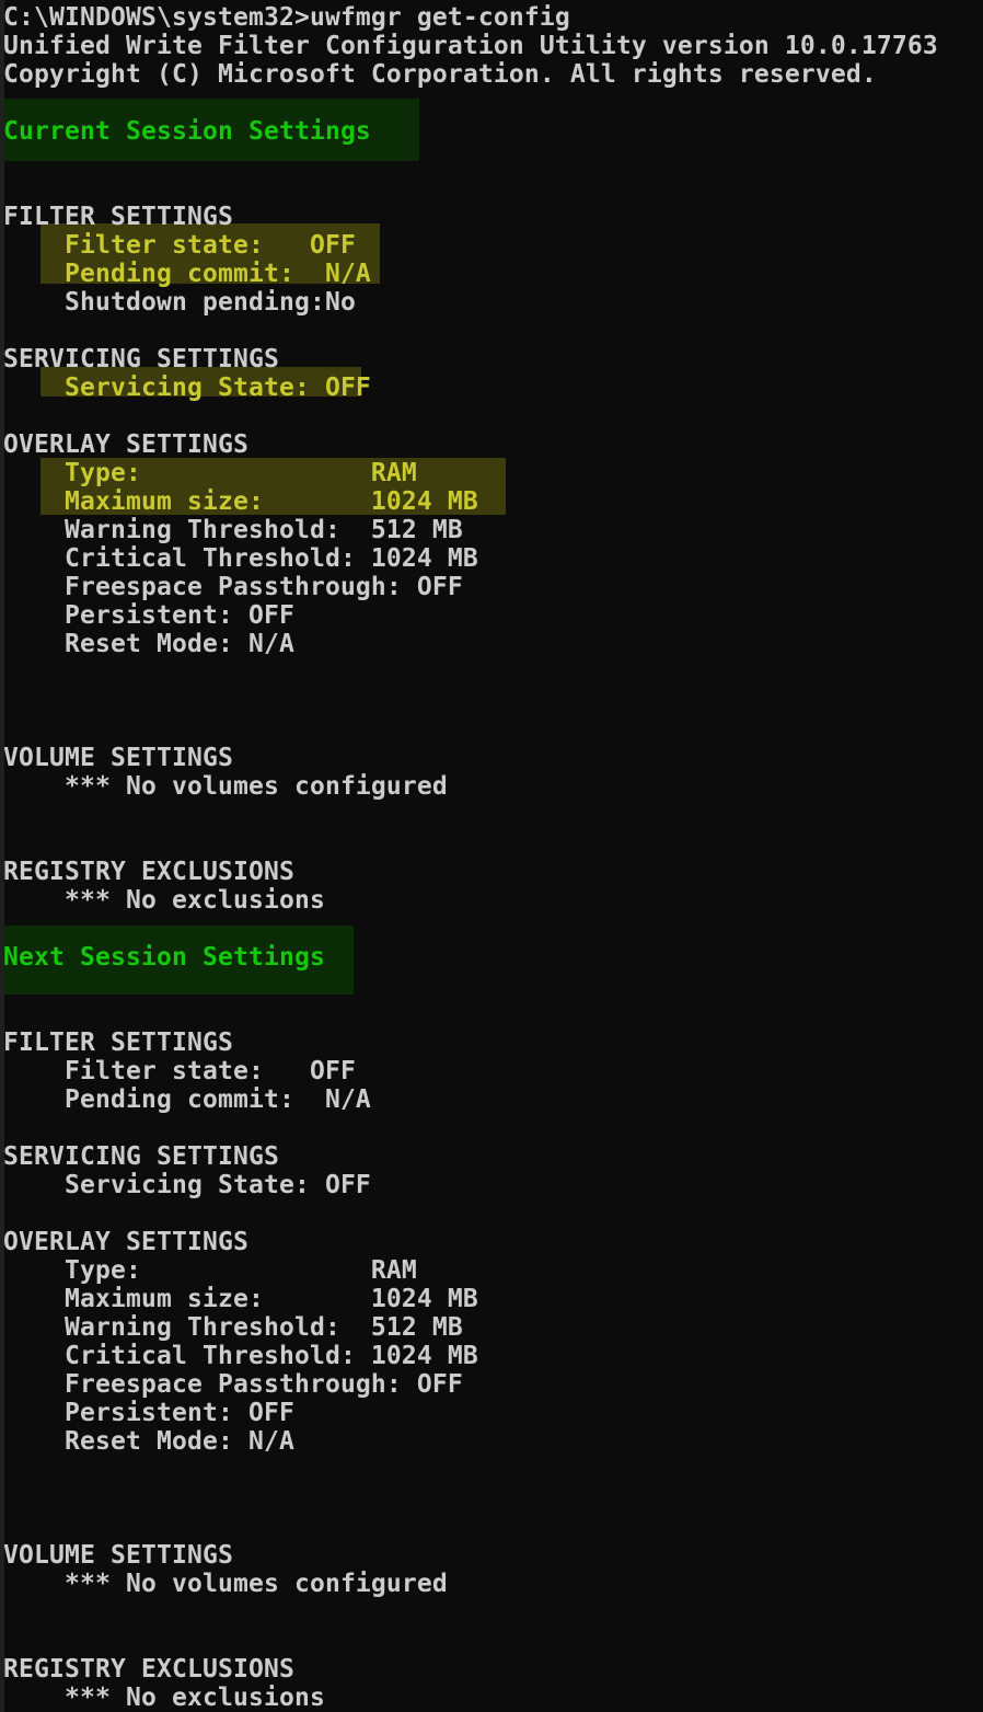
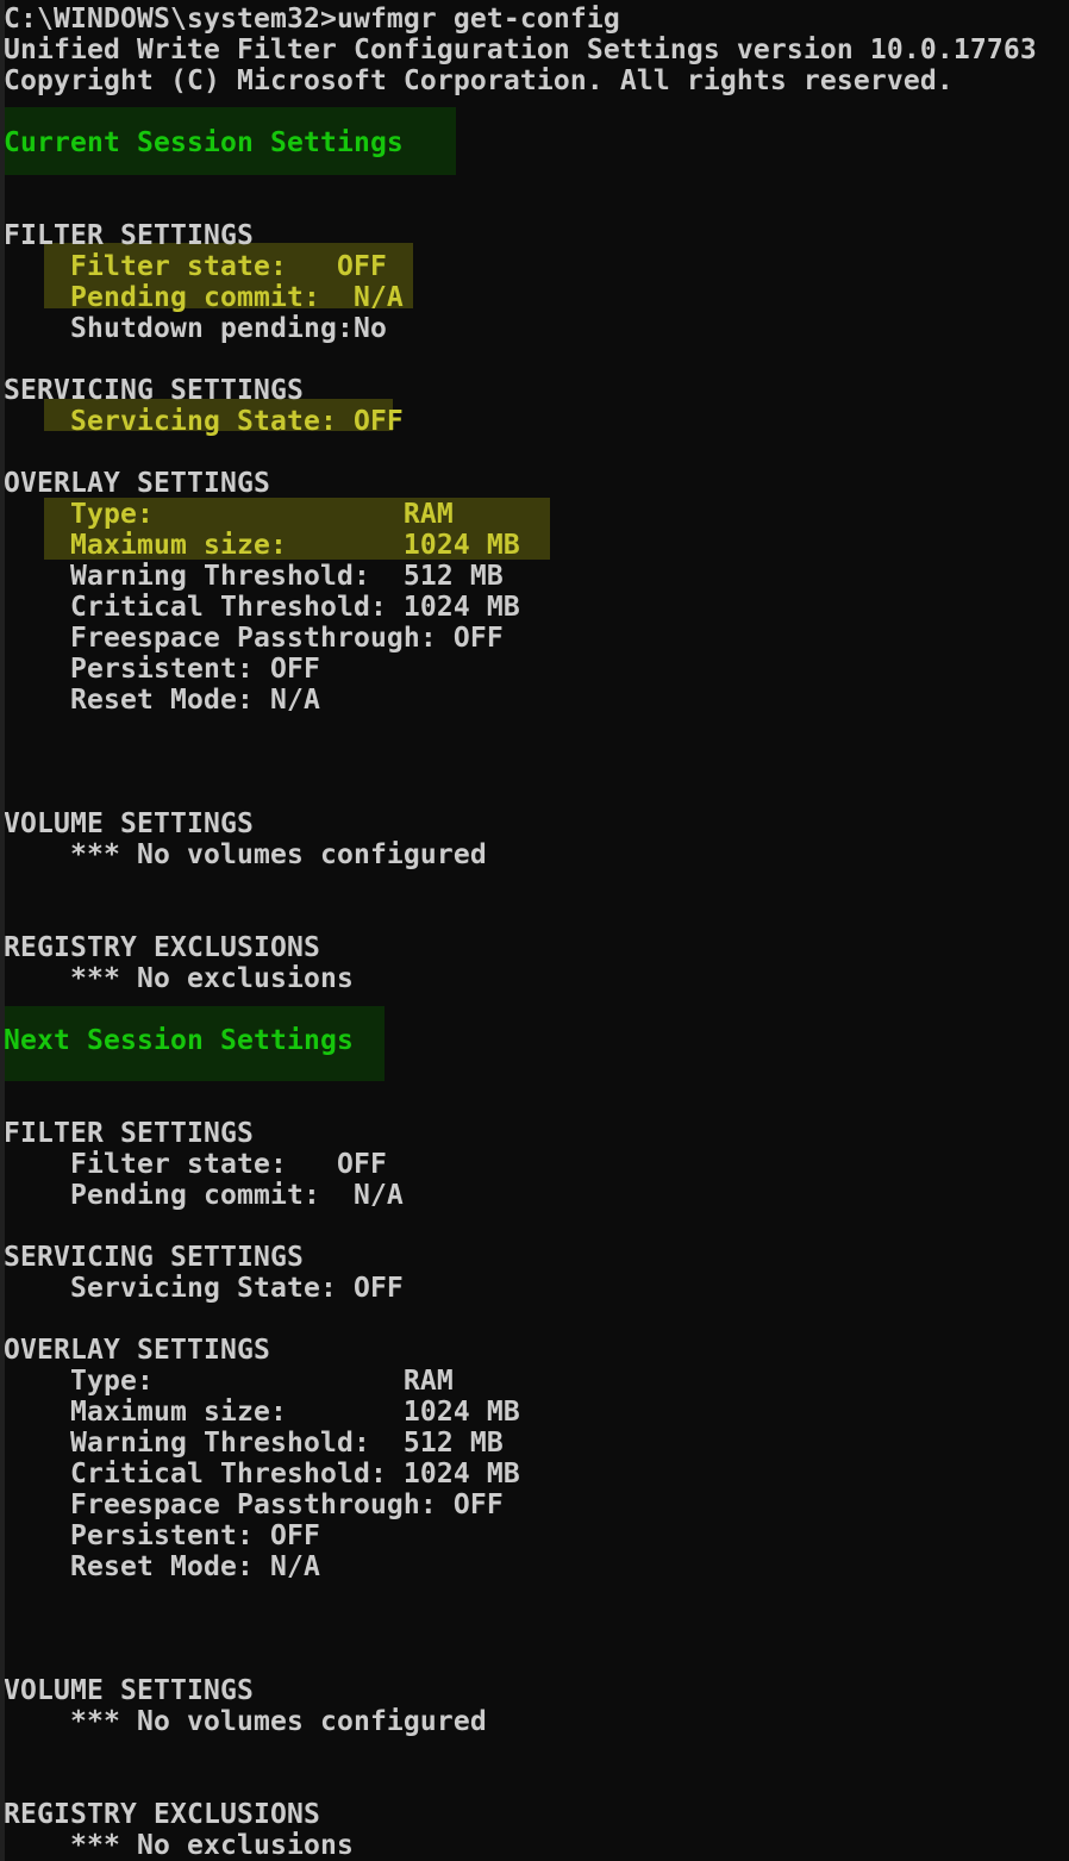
  C:\WINDOWS\system32>uwfmgr get-config
- Unified Write Filter Configuration Utility version 10.0.17763
+ Unified Write Filter Configuration Settings version 10.0.17763
  Copyright (C) Microsoft Corporation. All rights reserved.
  Current Session Settings
  FILTER SETTINGS
  Filter state: OFF
  Pending commit: N/A
  Shutdown pending:No
  SERVICING SETTINGS
  Servicing State: OFF
  OVERLAY SETTINGS
  Type: RAM
  Maximum size: 1024 MB
  Warning Threshold: 512 MB
  Critical Threshold: 1024 MB
  Freespace Passthrough: OFF
  Persistent: OFF
  Reset Mode: N/A
  VOLUME SETTINGS
  *** No volumes configured
  REGISTRY EXCLUSIONS
  *** No exclusions
  Next Session Settings
  FILTER SETTINGS
  Filter state: OFF
  Pending commit: N/A
  SERVICING SETTINGS
  Servicing State: OFF
  OVERLAY SETTINGS
  Type: RAM
  Maximum size: 1024 MB
  Warning Threshold: 512 MB
  Critical Threshold: 1024 MB
  Freespace Passthrough: OFF
  Persistent: OFF
  Reset Mode: N/A
  VOLUME SETTINGS
  *** No volumes configured
  REGISTRY EXCLUSIONS
  *** No exclusions
